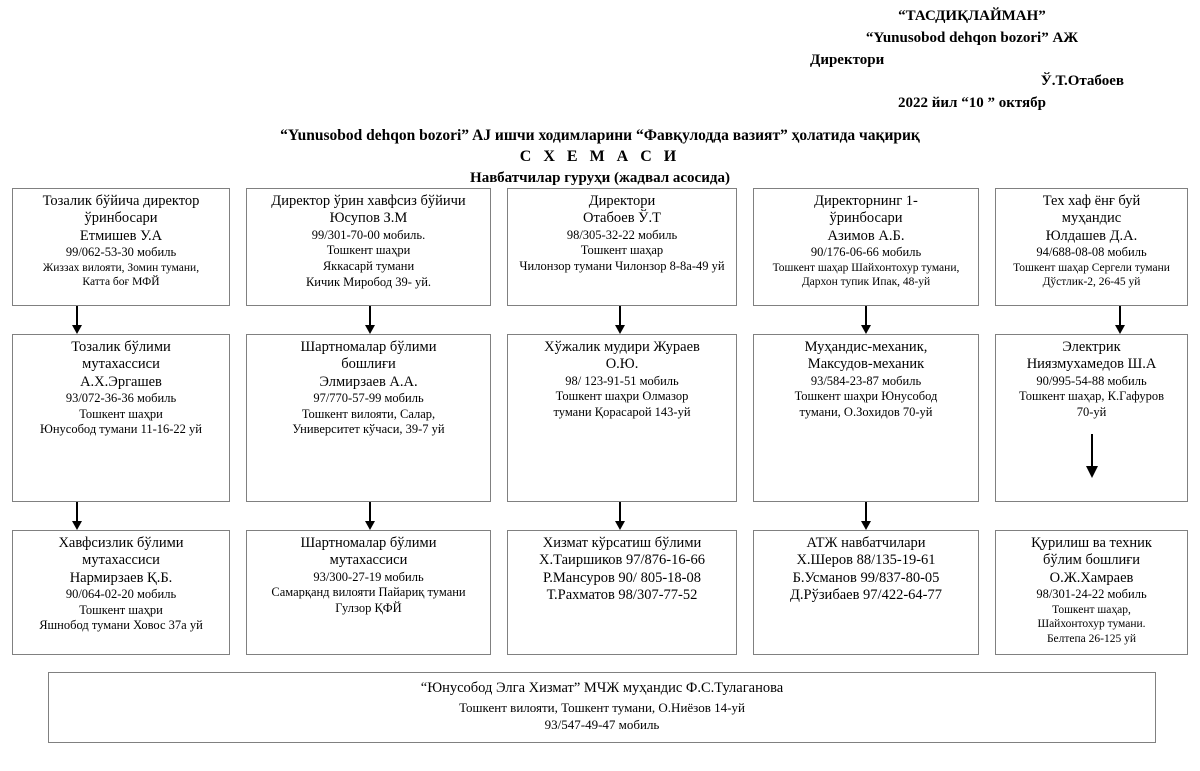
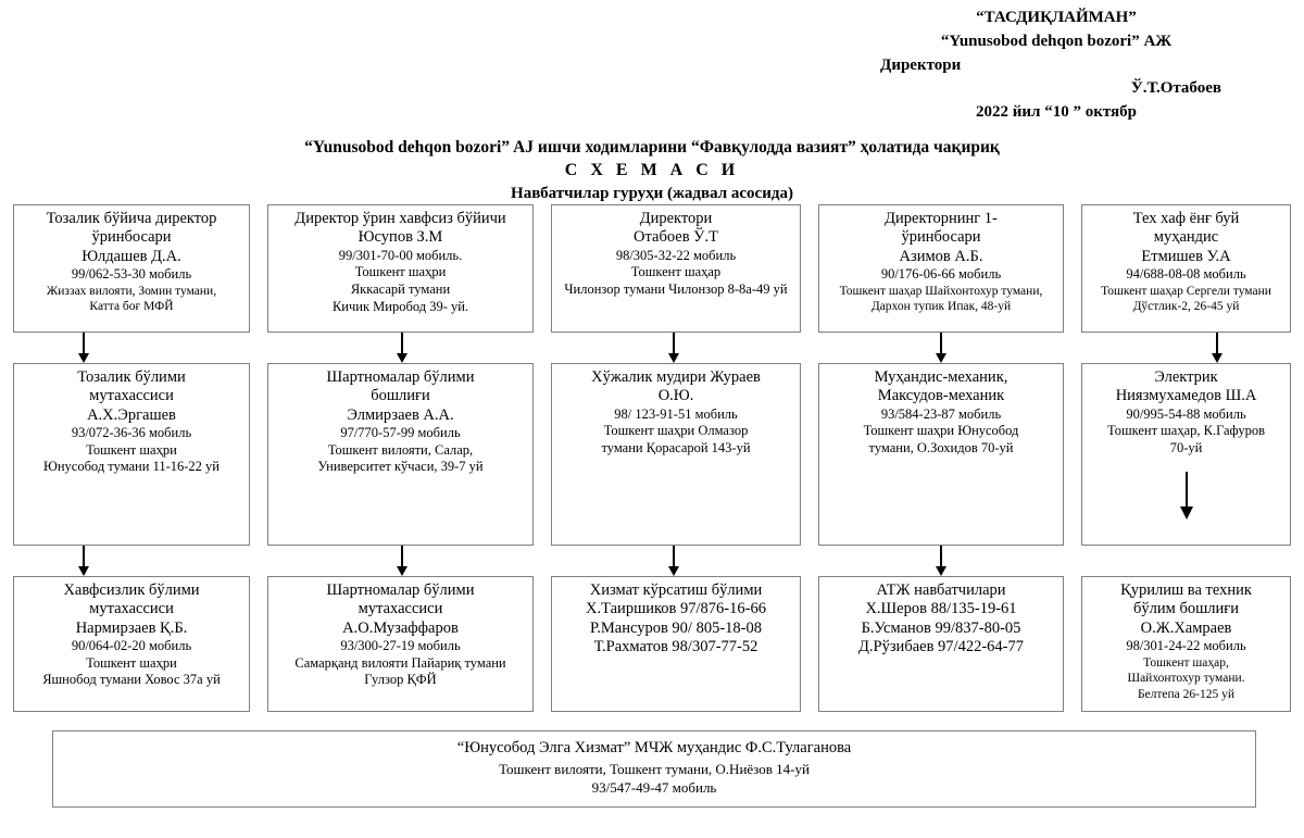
  “ТАСДИҚЛАЙМАН”
  “Yunusobod dehqon bozori” АЖ
  Директори
  Ў.Т.Отабоев
  2022 йил “10 ” октябр
  “Yunusobod dehqon bozori” AJ ишчи ходимларини “Фавқулодда вазият” ҳолатида чақириқ
  С Х Е М А С И
  Навбатчилар гуруҳи (жадвал асосида)
  Тозалик бўйича директор
  ўринбосари
- Етмишев У.А
+ Юлдашев Д.А.
  99/062-53-30 мобиль
  Жиззах вилояти, Зомин тумани,
  Катта боғ МФЙ
  Директор ўрин хавфсиз бўйичи
  Юсупов З.М
  99/301-70-00 мобиль.
  Тошкент шаҳри
  Яккасарй тумани
  Кичик Миробод 39- уй.
  Директори
  Отабоев Ў.Т
  98/305-32-22 мобиль
  Тошкент шаҳар
  Чилонзор тумани Чилонзор 8-8а-49 уй
  Директорнинг 1-
  ўринбосари
  Азимов А.Б.
  90/176-06-66 мобиль
  Тошкент шаҳар Шайхонтохур тумани, Дархон тупик Ипак, 48-уй
  Тех хаф ёнғ буй
  муҳандис
- Юлдашев Д.А.
+ Етмишев У.А
  94/688-08-08 мобиль
  Тошкент шаҳар Сергели тумани Дўстлик-2, 26-45 уй
  Тозалик бўлими
  мутахассиси
  А.Х.Эргашев
  93/072-36-36 мобиль
  Тошкент шаҳри
  Юнусобод тумани 11-16-22 уй
  Шартномалар бўлими
  бошлиғи
  Элмирзаев А.А.
  97/770-57-99 мобиль
  Тошкент вилояти, Салар,
  Университет кўчаси, 39-7 уй
  Хўжалик мудири Жураев
  О.Ю.
  98/ 123-91-51 мобиль
  Тошкент шаҳри Олмазор
  тумани Қорасарой 143-уй
  Муҳандис-механик,
  Максудов-механик
  93/584-23-87 мобиль
  Тошкент шаҳри Юнусобод
  тумани, О.Зохидов 70-уй
  Электрик
  Ниязмухамедов Ш.А
  90/995-54-88 мобиль
  Тошкент шаҳар, К.Гафуров
  70-уй
  Хавфсизлик бўлими
  мутахассиси
  Нармирзаев Қ.Б.
  90/064-02-20 мобиль
  Тошкент шаҳри
  Яшнобод тумани Ховос 37а уй
  Шартномалар бўлими
  мутахассиси
+ А.О.Музаффаров
  93/300-27-19 мобиль
  Самарқанд вилояти Пайариқ тумани
  Гулзор ҚФЙ
  Хизмат кўрсатиш бўлими
  Х.Таиршиков 97/876-16-66
  Р.Мансуров 90/ 805-18-08
  Т.Рахматов 98/307-77-52
  АТЖ навбатчилари
  Х.Шеров 88/135-19-61
  Б.Усманов 99/837-80-05
  Д.Рўзибаев 97/422-64-77
  Қурилиш ва техник
  бўлим бошлиғи
  О.Ж.Хамраев
  98/301-24-22 мобиль
  Тошкент шаҳар,
  Шайхонтохур тумани.
  Белтепа 26-125 уй
  “Юнусобод Элга Хизмат” МЧЖ муҳандис Ф.С.Тулаганова
  Тошкент вилояти, Тошкент тумани, О.Ниёзов 14-уй
  93/547-49-47 мобиль
